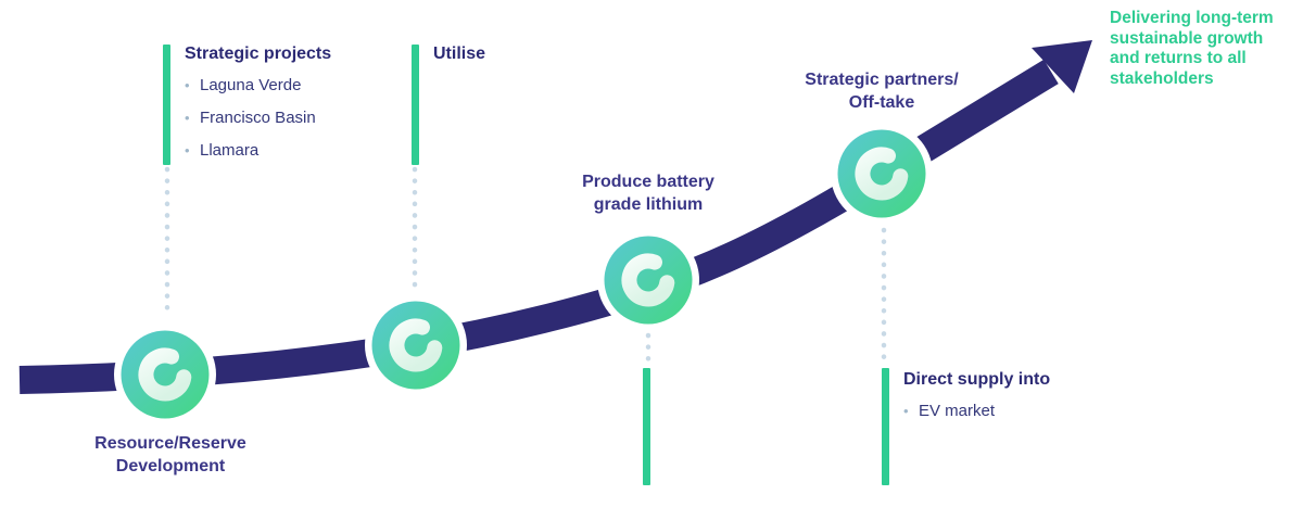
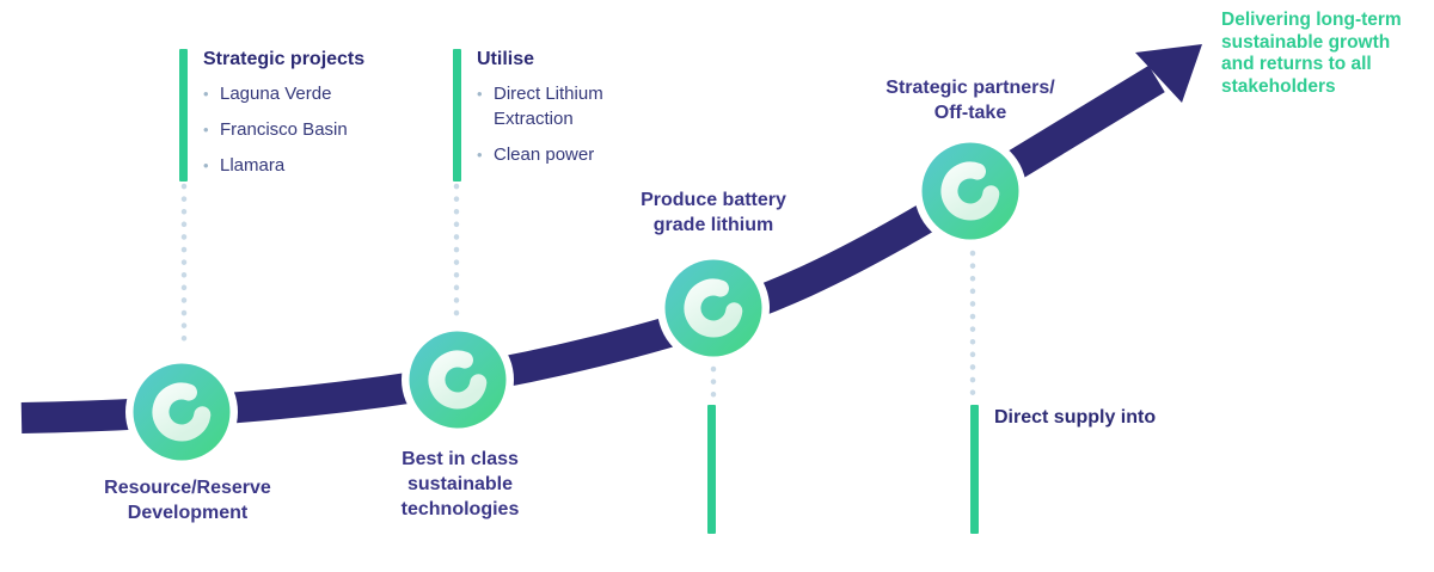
  Strategic projects
  Laguna Verde
  Francisco Basin
  Llamara
  Utilise
+ Direct Lithium
+ Extraction
+ Clean power
  Direct supply into
- EV market
  Resource/Reserve
  Development
+ Best in class
+ sustainable
+ technologies
  Produce battery
  grade lithium
  Strategic partners/
  Off-take
  Delivering long-term
  sustainable growth
  and returns to all
  stakeholders
